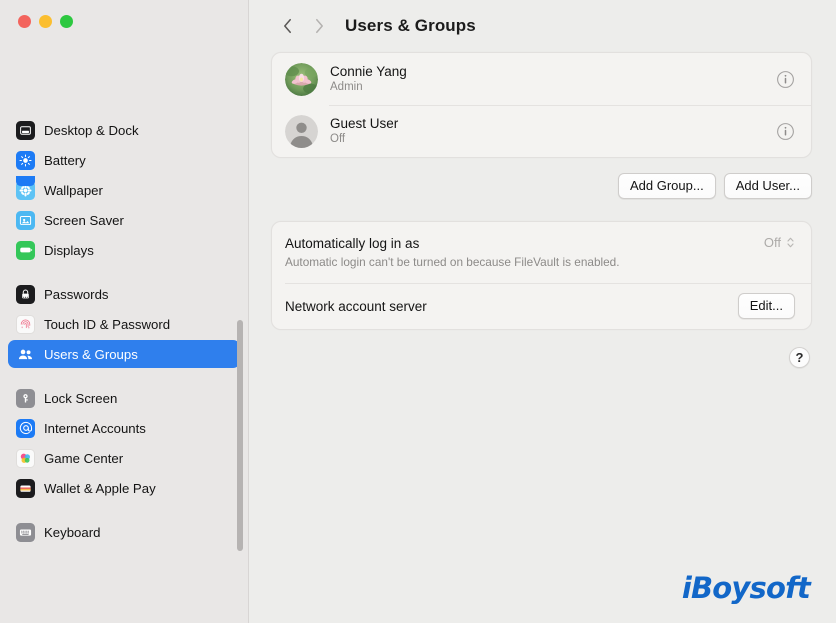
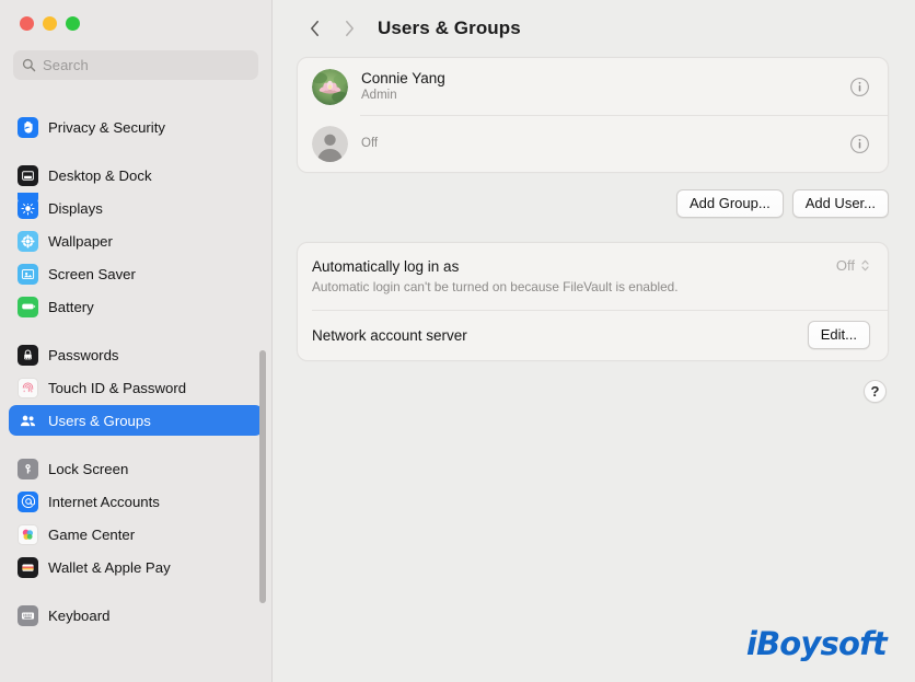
+ Search
+ Privacy & Security
  Desktop & Dock
- Battery
+ Displays
  Wallpaper
  Screen Saver
- Displays
+ Battery
  Passwords
  Touch ID & Password
  Users & Groups
  Lock Screen
  Internet Accounts
  Game Center
  Wallet & Apple Pay
  Keyboard
  Users & Groups
  Connie Yang
  Admin
- Guest User
  Off
  Add Group...
  Add User...
  Automatically log in as
  Automatic login can't be turned on because FileVault is enabled.
  Off
  Network account server
  Edit...
  ?
  iBoysoft
